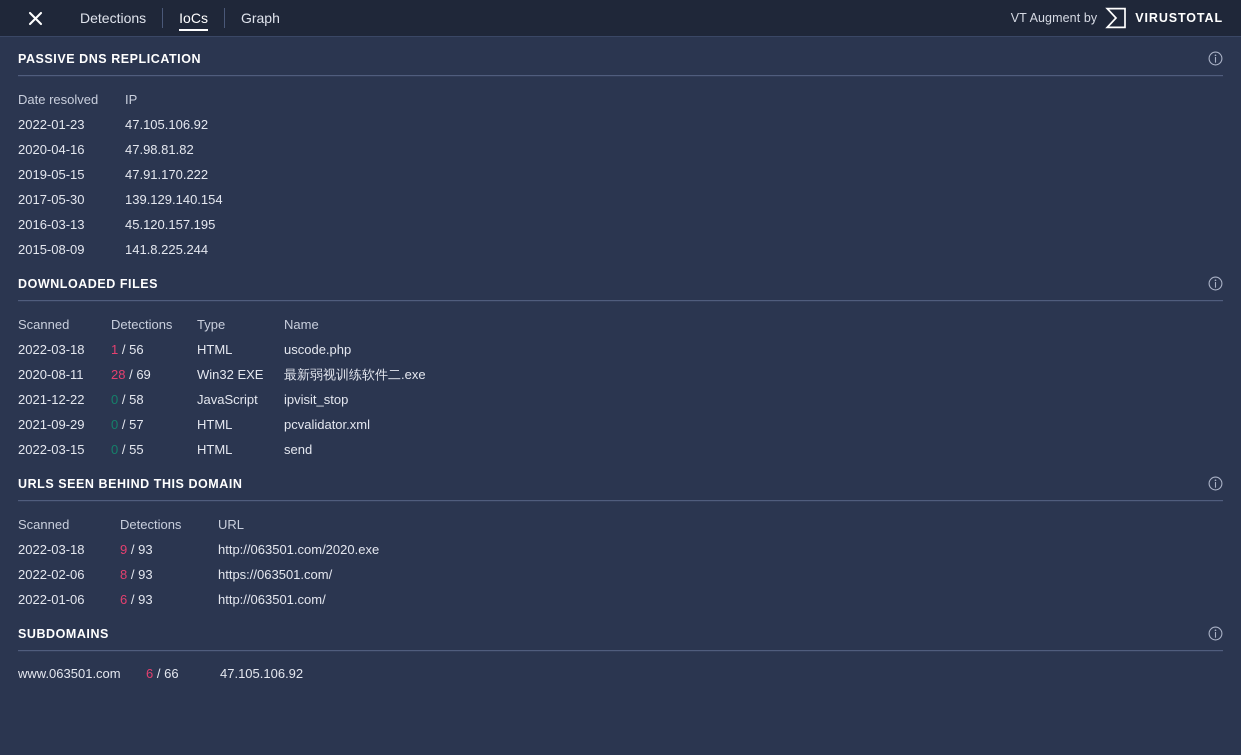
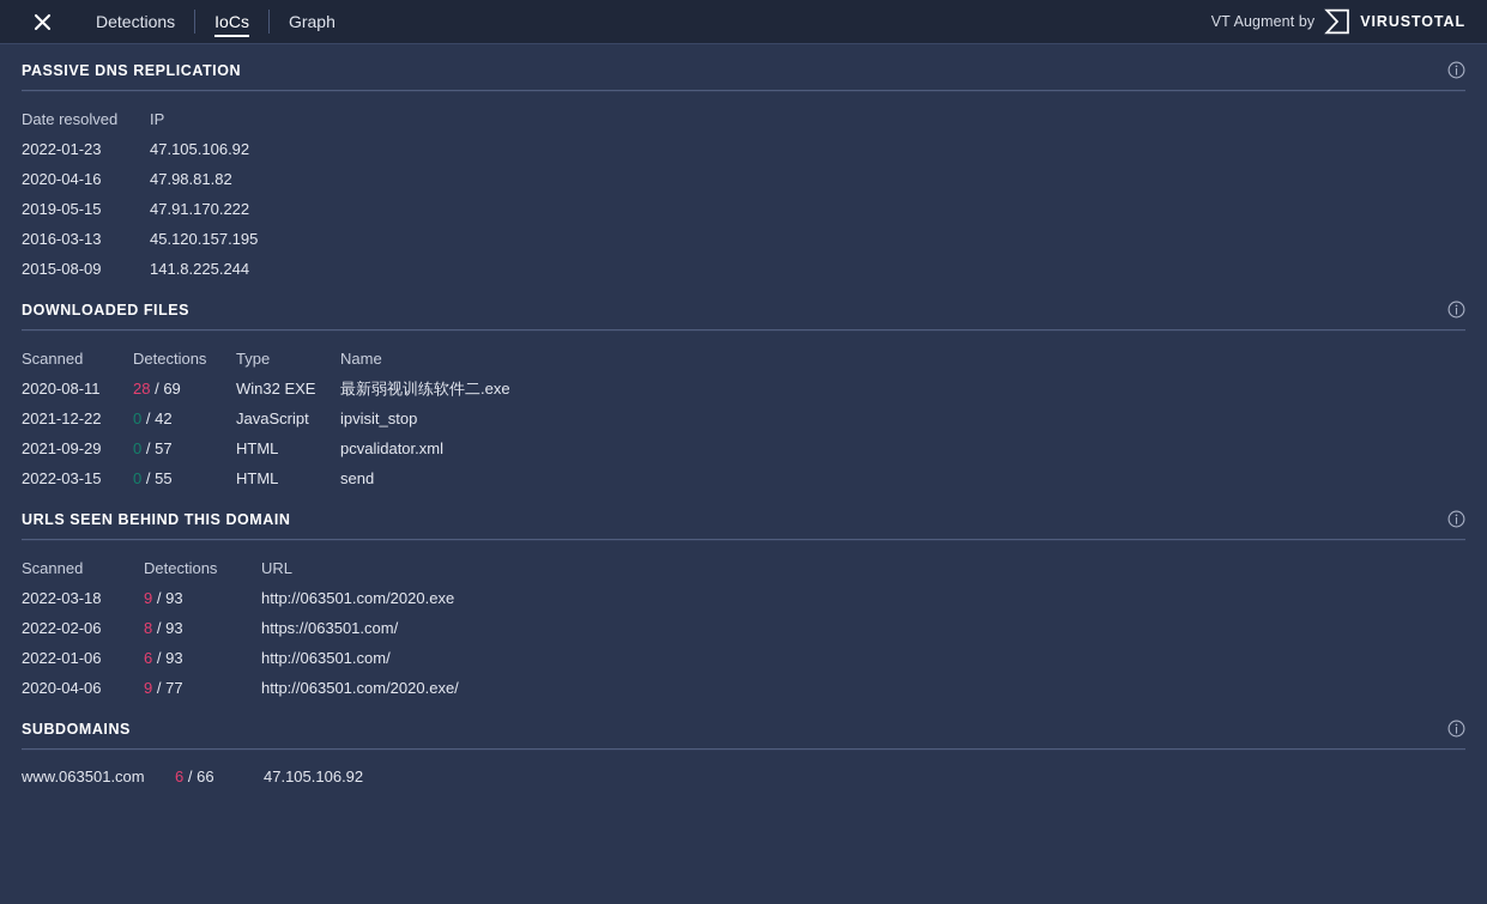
  Detections
  IoCs
  Graph
  VT Augment by
  VIRUSTOTAL
  PASSIVE DNS REPLICATION
  Date resolved	IP
  2022-01-23	47.105.106.92
  2020-04-16	47.98.81.82
  2019-05-15	47.91.170.222
- 2017-05-30	139.129.140.154
  2016-03-13	45.120.157.195
  2015-08-09	141.8.225.244
  DOWNLOADED FILES
  Scanned	Detections	Type	Name
- 2022-03-18	1 / 56	HTML	uscode.php
  2020-08-11	28 / 69	Win32 EXE	最新弱视训练软件二.exe
- 2021-12-22	0 / 58	JavaScript	ipvisit_stop
+ 2021-12-22	0 / 42	JavaScript	ipvisit_stop
  2021-09-29	0 / 57	HTML	pcvalidator.xml
  2022-03-15	0 / 55	HTML	send
  URLS SEEN BEHIND THIS DOMAIN
  Scanned	Detections	URL
  2022-03-18	9 / 93	http://063501.com/2020.exe
  2022-02-06	8 / 93	https://063501.com/
  2022-01-06	6 / 93	http://063501.com/
+ 2020-04-06	9 / 77	http://063501.com/2020.exe/
  SUBDOMAINS
  www.063501.com	6 / 66	47.105.106.92
